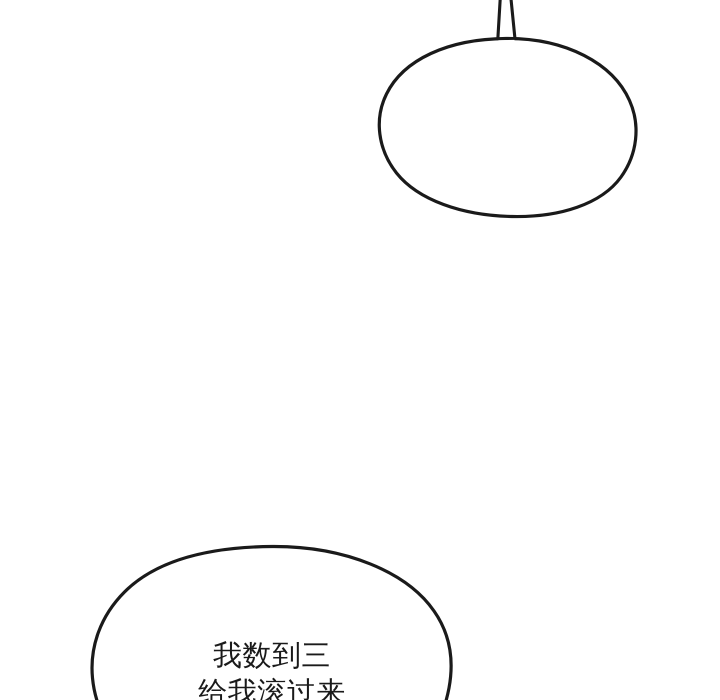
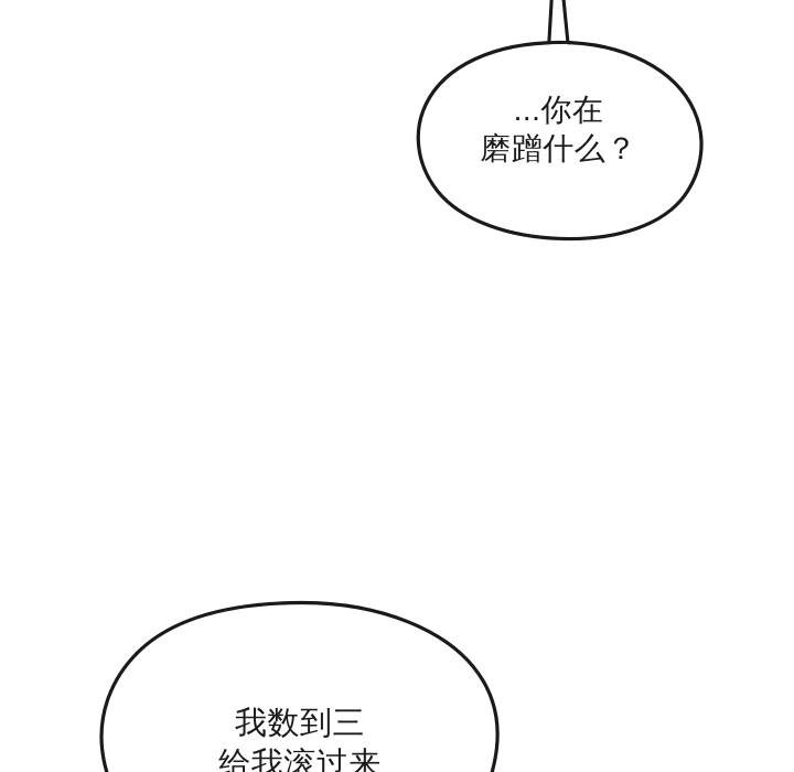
+ ...你在
+ 磨蹭什么？
  我数到三
  给我滚过来
